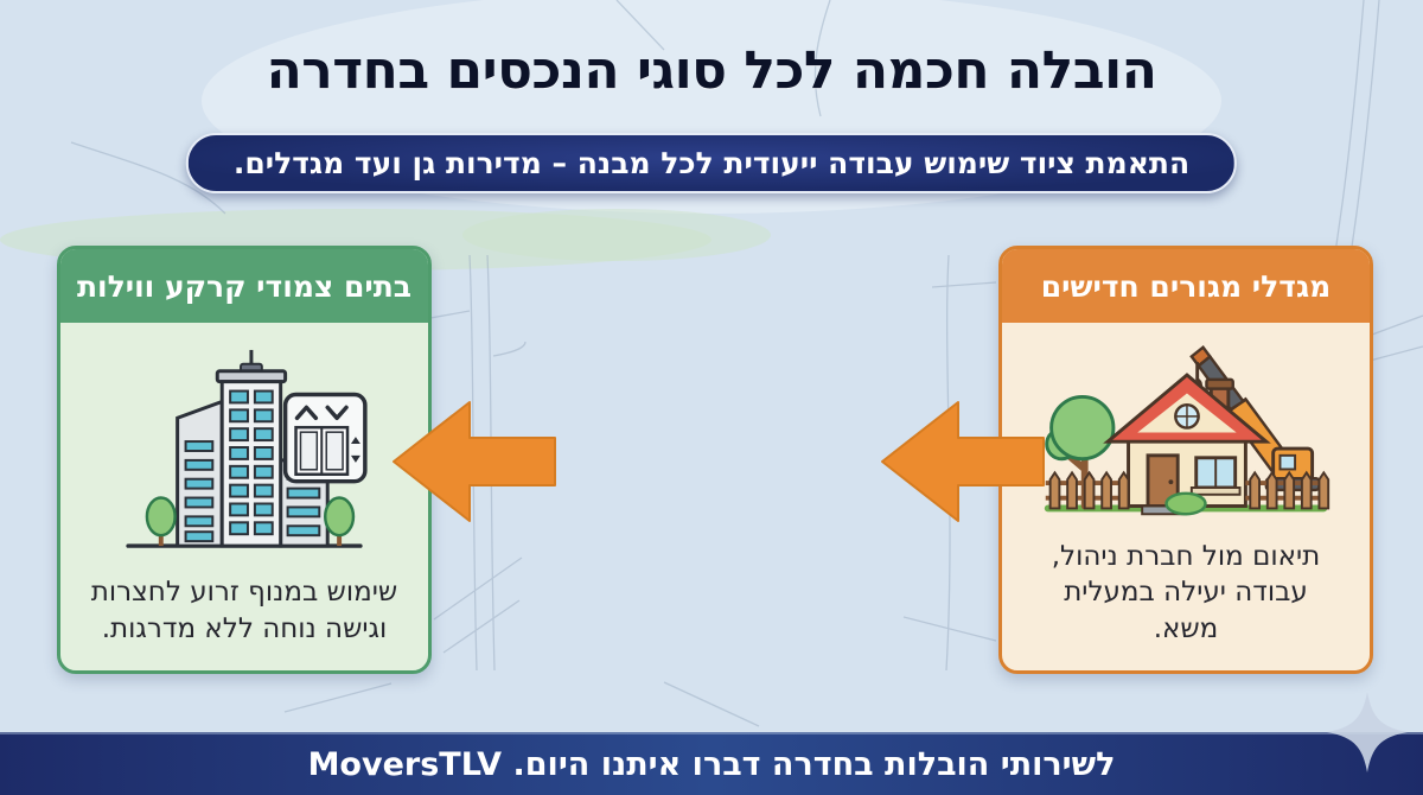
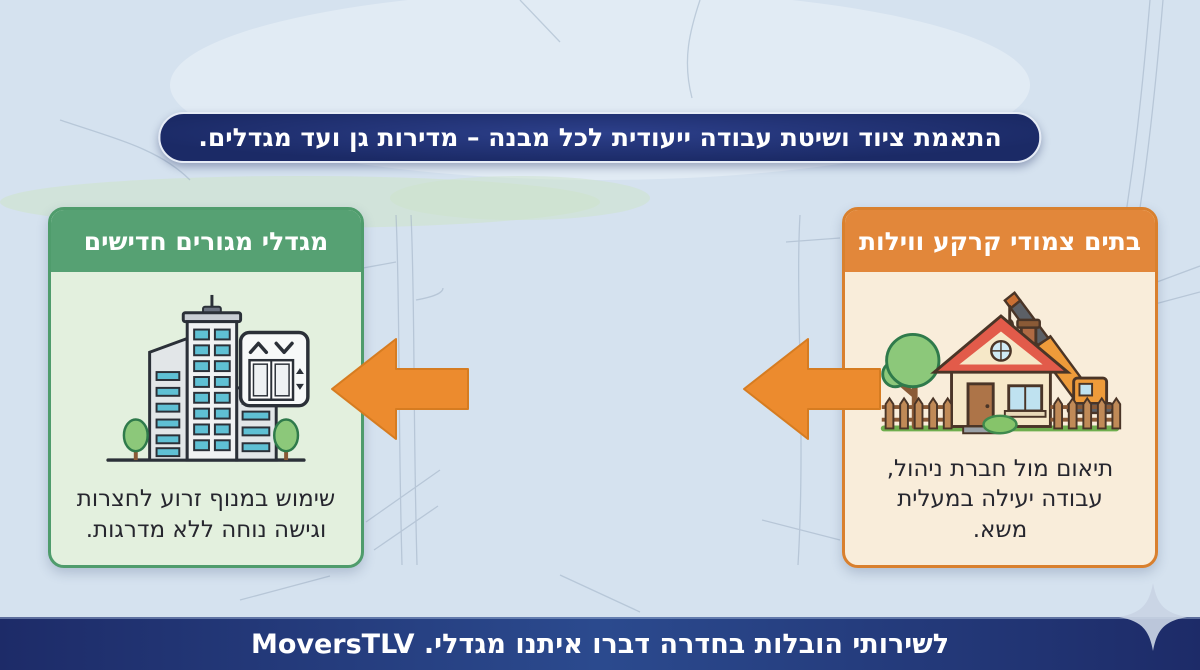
- הובלה חכמה לכל סוגי הנכסים בחדרה
- התאמת ציוד שימוש עבודה ייעודית לכל מבנה – מדירות גן ועד מגדלים.
+ התאמת ציוד ושיטת עבודה ייעודית לכל מבנה – מדירות גן ועד מגדלים.
- מגדלי מגורים חדישים
+ בתים צמודי קרקע ווילות
  תיאום מול חברת ניהול, עבודה יעילה במעלית משא.
- בתים צמודי קרקע ווילות
+ מגדלי מגורים חדישים
  שימוש במנוף זרוע לחצרות וגישה נוחה ללא מדרגות.
- לשירותי הובלות בחדרה דברו איתנו היום. MoversTLV
+ לשירותי הובלות בחדרה דברו איתנו מגדלי. MoversTLV
